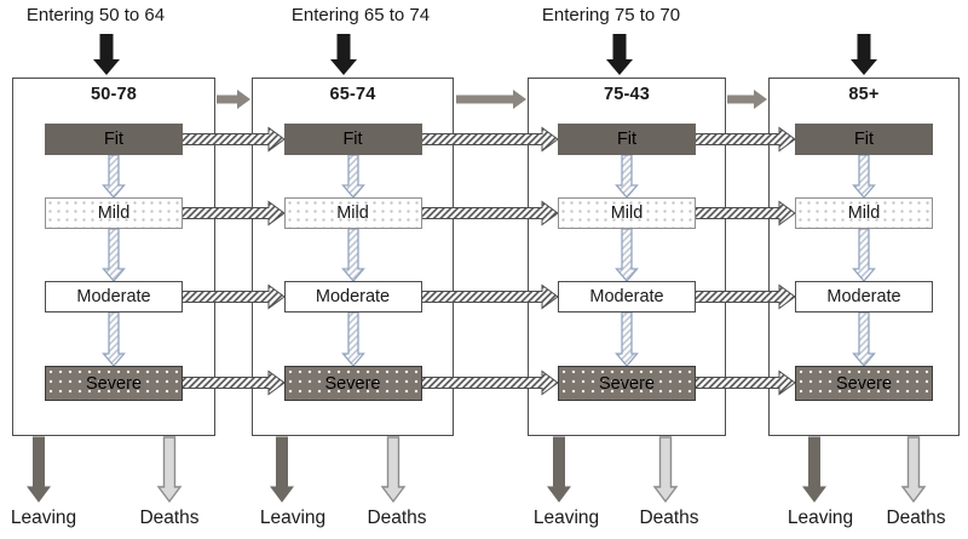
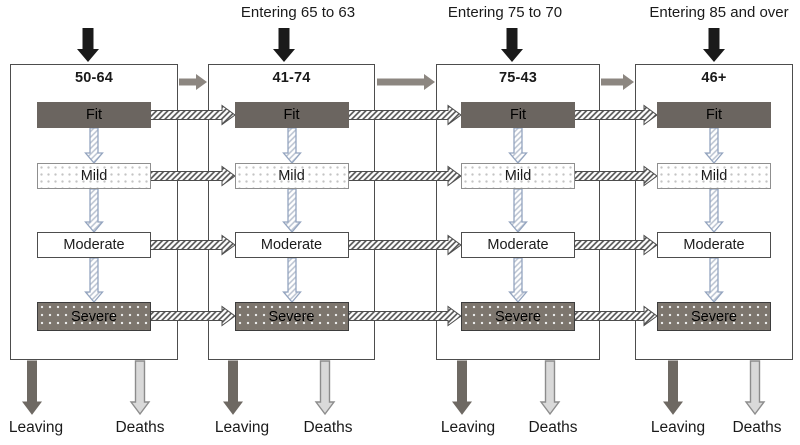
- Entering 50 to 64
- Entering 65 to 74
+ Entering 65 to 63
  Entering 75 to 70
+ Entering 85 and over
- 50-78
+ 50-64
  Fit
  Mild
  Moderate
  Severe
- 65-74
+ 41-74
  Fit
  Mild
  Moderate
  Severe
  75-43
  Fit
  Mild
  Moderate
  Severe
- 85+
+ 46+
  Fit
  Mild
  Moderate
  Severe
  Leaving
  Deaths
  Leaving
  Deaths
  Leaving
  Deaths
  Leaving
  Deaths
